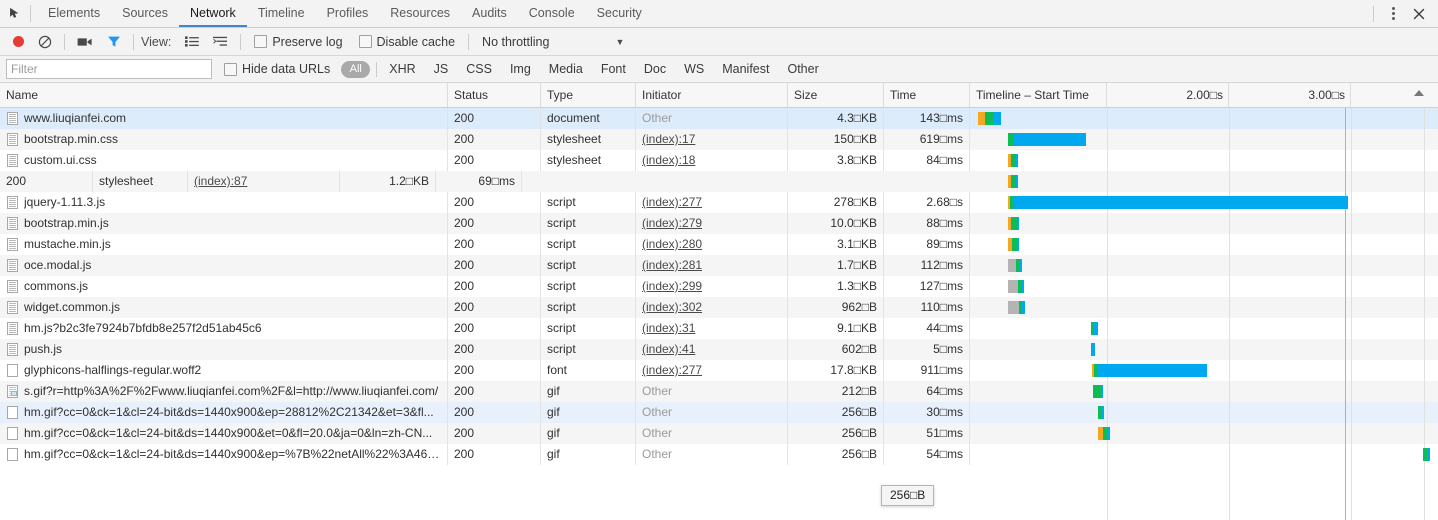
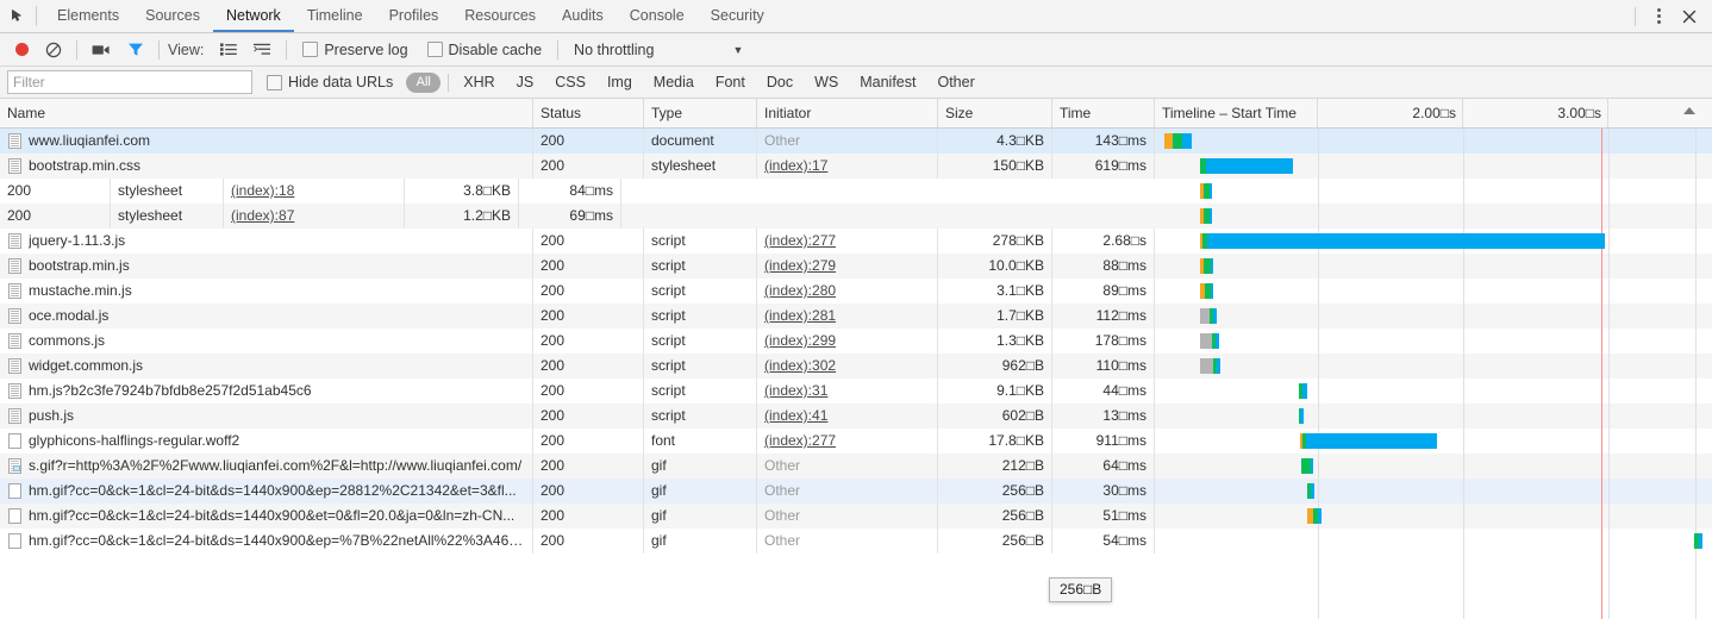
  Elements
  Sources
  Network
  Timeline
  Profiles
  Resources
  Audits
  Console
  Security
  View:
  Preserve log
  Disable cache
  No throttling
  ▼
  Filter
  Hide data URLs
  All
  XHR
  JS
  CSS
  Img
  Media
  Font
  Doc
  WS
  Manifest
  Other
  Name
  Status
  Type
  Initiator
  Size
  Time
  Timeline – Start Time
  2.00□s
  3.00□s
  www.liuqianfei.com
  200
  document
  Other
  4.3□KB
  143□ms
  bootstrap.min.css
  200
  stylesheet
  (index):17
  150□KB
  619□ms
- custom.ui.css
  200
  stylesheet
  (index):18
  3.8□KB
  84□ms
  200
  stylesheet
  (index):87
  1.2□KB
  69□ms
  jquery-1.11.3.js
  200
  script
  (index):277
  278□KB
  2.68□s
  bootstrap.min.js
  200
  script
  (index):279
  10.0□KB
  88□ms
  mustache.min.js
  200
  script
  (index):280
  3.1□KB
  89□ms
  oce.modal.js
  200
  script
  (index):281
  1.7□KB
  112□ms
  commons.js
  200
  script
  (index):299
  1.3□KB
- 127□ms
+ 178□ms
  widget.common.js
  200
  script
  (index):302
  962□B
  110□ms
  hm.js?b2c3fe7924b7bfdb8e257f2d51ab45c6
  200
  script
  (index):31
  9.1□KB
  44□ms
  push.js
  200
  script
  (index):41
  602□B
- 5□ms
+ 13□ms
  glyphicons-halflings-regular.woff2
  200
  font
  (index):277
  17.8□KB
  911□ms
  s.gif?r=http%3A%2F%2Fwww.liuqianfei.com%2F&l=http://www.liuqianfei.com/
  200
  gif
  Other
  212□B
  64□ms
  hm.gif?cc=0&ck=1&cl=24-bit&ds=1440x900&ep=28812%2C21342&et=3&fl...
  200
  gif
  Other
  256□B
  30□ms
  hm.gif?cc=0&ck=1&cl=24-bit&ds=1440x900&et=0&fl=20.0&ja=0&ln=zh-CN...
  200
  gif
  Other
  256□B
  51□ms
  hm.gif?cc=0&ck=1&cl=24-bit&ds=1440x900&ep=%7B%22netAll%22%3A46%.
  200
  gif
  Other
  256□B
  54□ms
  256□B
